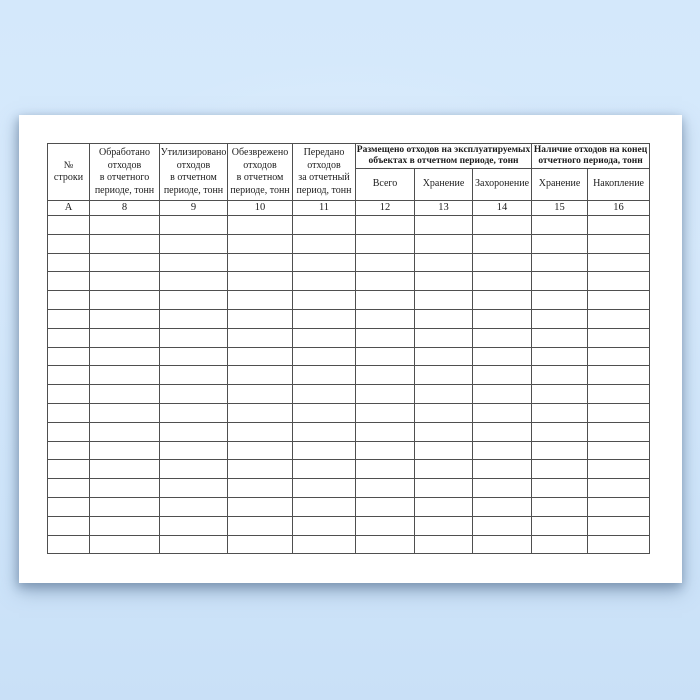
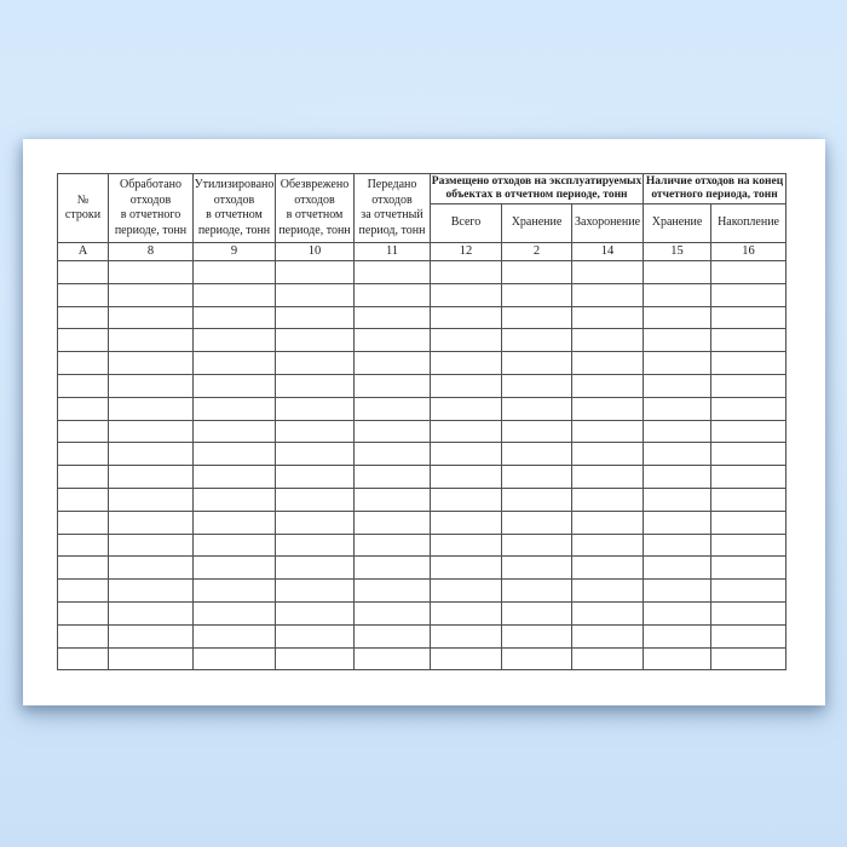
  № строки	Обработано отходов в отчетного периоде, тонн	Утилизировано отходов в отчетном периоде, тонн	Обезврежено отходов в отчетном периоде, тонн	Передано отходов за отчетный период, тонн	Размещено отходов на эксплуатируемых объектах в отчетном периоде, тонн	Наличие отходов на конец отчетного периода, тонн
  Всего	Хранение	Захоронение	Хранение	Накопление
- А	8	9	10	11	12	13	14	15	16
+ А	8	9	10	11	12	2	14	15	16
